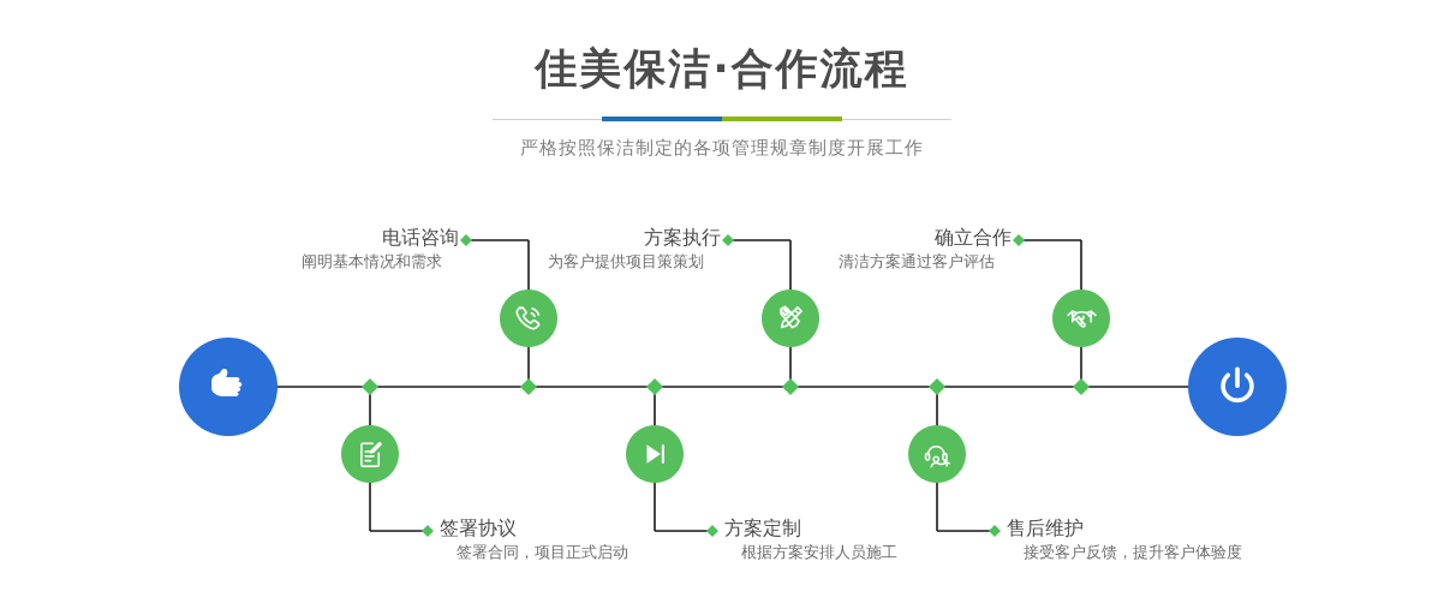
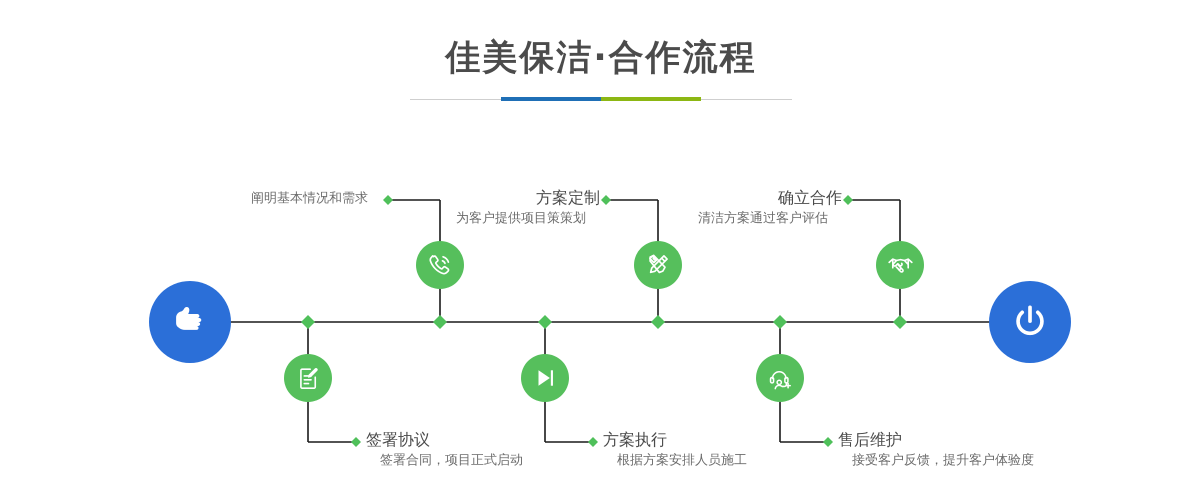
  佳美保洁·合作流程
- 严格按照保洁制定的各项管理规章制度开展工作
- 电话咨询
  阐明基本情况和需求
- 方案执行
+ 方案定制
  为客户提供项目策策划
  确立合作
  清洁方案通过客户评估
  签署协议
  签署合同，项目正式启动
- 方案定制
+ 方案执行
  根据方案安排人员施工
  售后维护
  接受客户反馈，提升客户体验度
